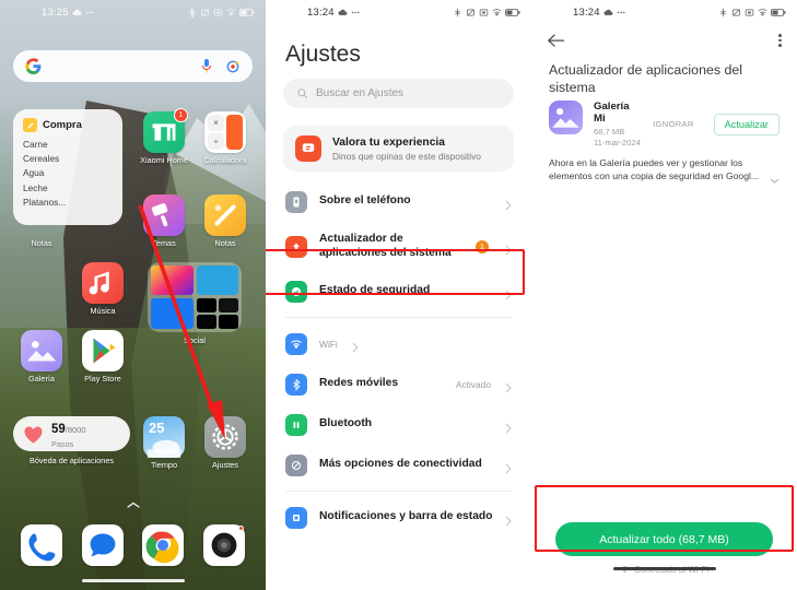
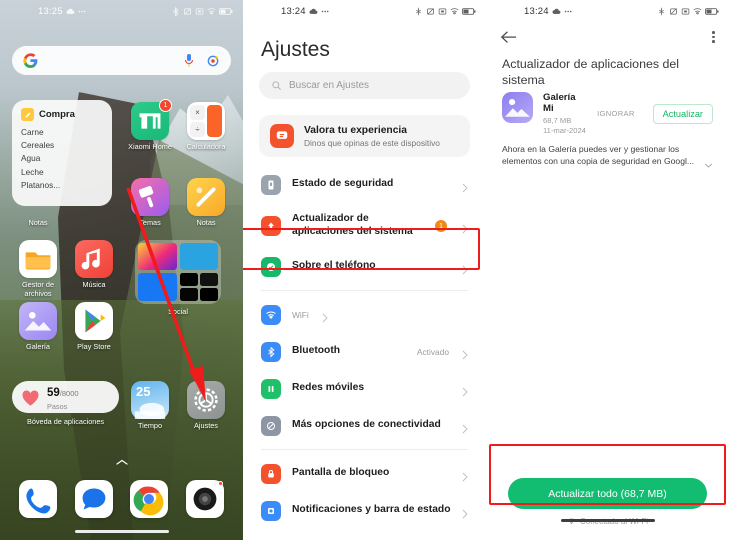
  13:25
  Compra
  Carne
  Cereales
  Agua
  Leche
  Platanos...
  Xiaomi Home
  ×
  ÷
  Calculadora
  Notas
  emas
  Notas
+ Gestor de archivos
  Música
  ocial
  Galería
  Play Store
  59/8000
  Pasos
  Bóveda de aplicaciones
  25
  Tiempo
  Ajustes
  13:24
  Ajustes
  Buscar en Ajustes
  Valora tu experiencia
  Dinos que opinas de este dispositivo
- Sobre el teléfono
+ Estado de seguridad
  Actualizador de aplicaciones del sistema
  1
- Estado de seguridad
+ Sobre el teléfono
  WiFi
- Redes móviles
+ Bluetooth
  Activado
- Bluetooth
+ Redes móviles
  Más opciones de conectividad
+ Pantalla de bloqueo
  Notificaciones y barra de estado
  13:24
  Actualizador de aplicaciones del sistema
  Galería Mi
  68,7 MB
  11-mar-2024
  IGNORAR
  Actualizar
  Ahora en la Galería puedes ver y gestionar los elementos con una copia de seguridad en Googl...
  Actualizar todo (68,7 MB)
